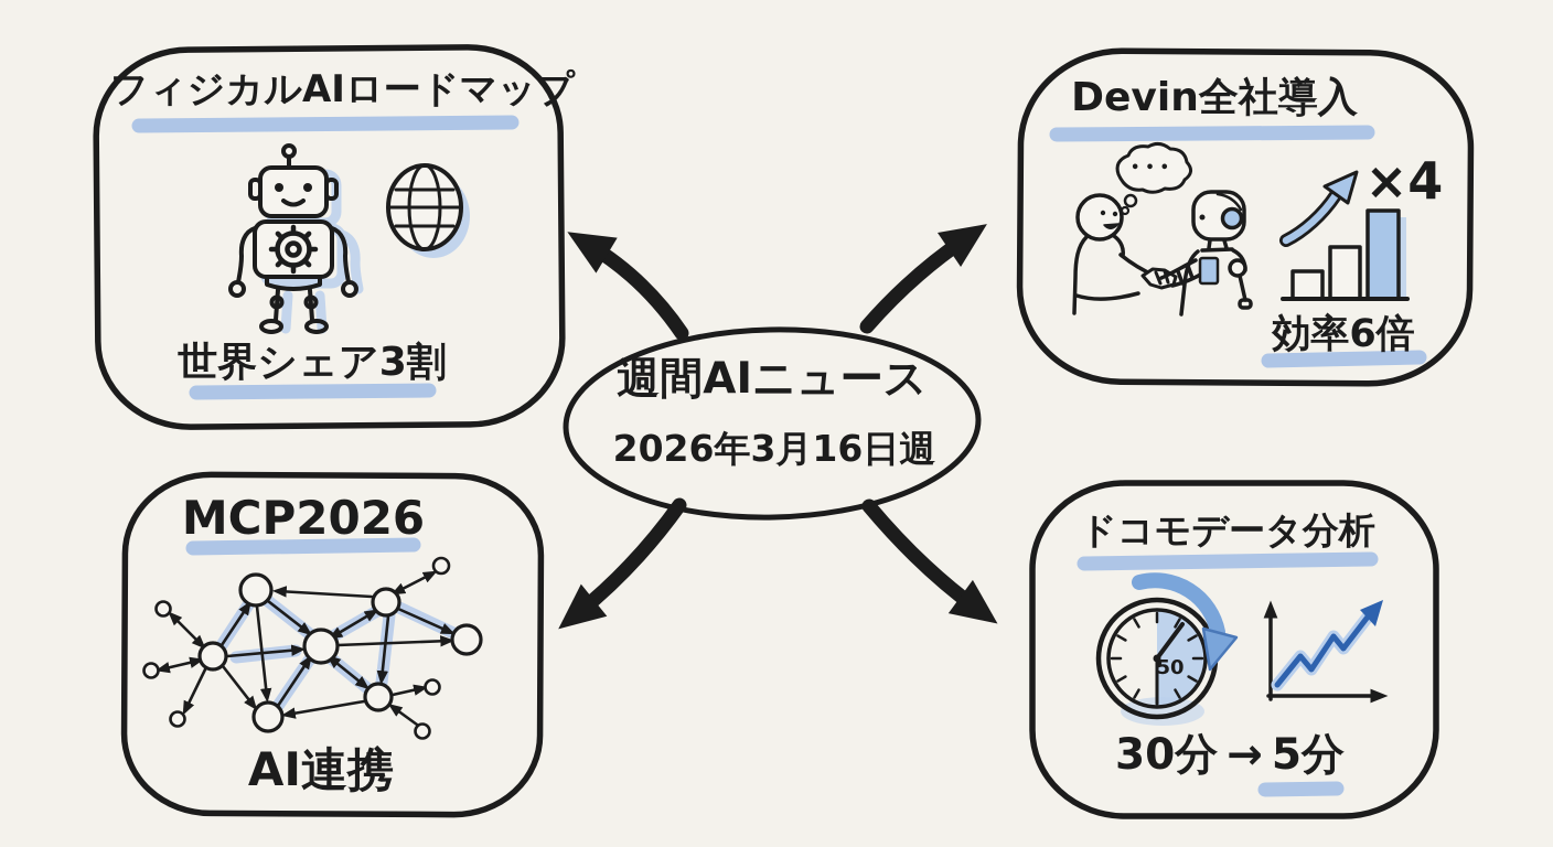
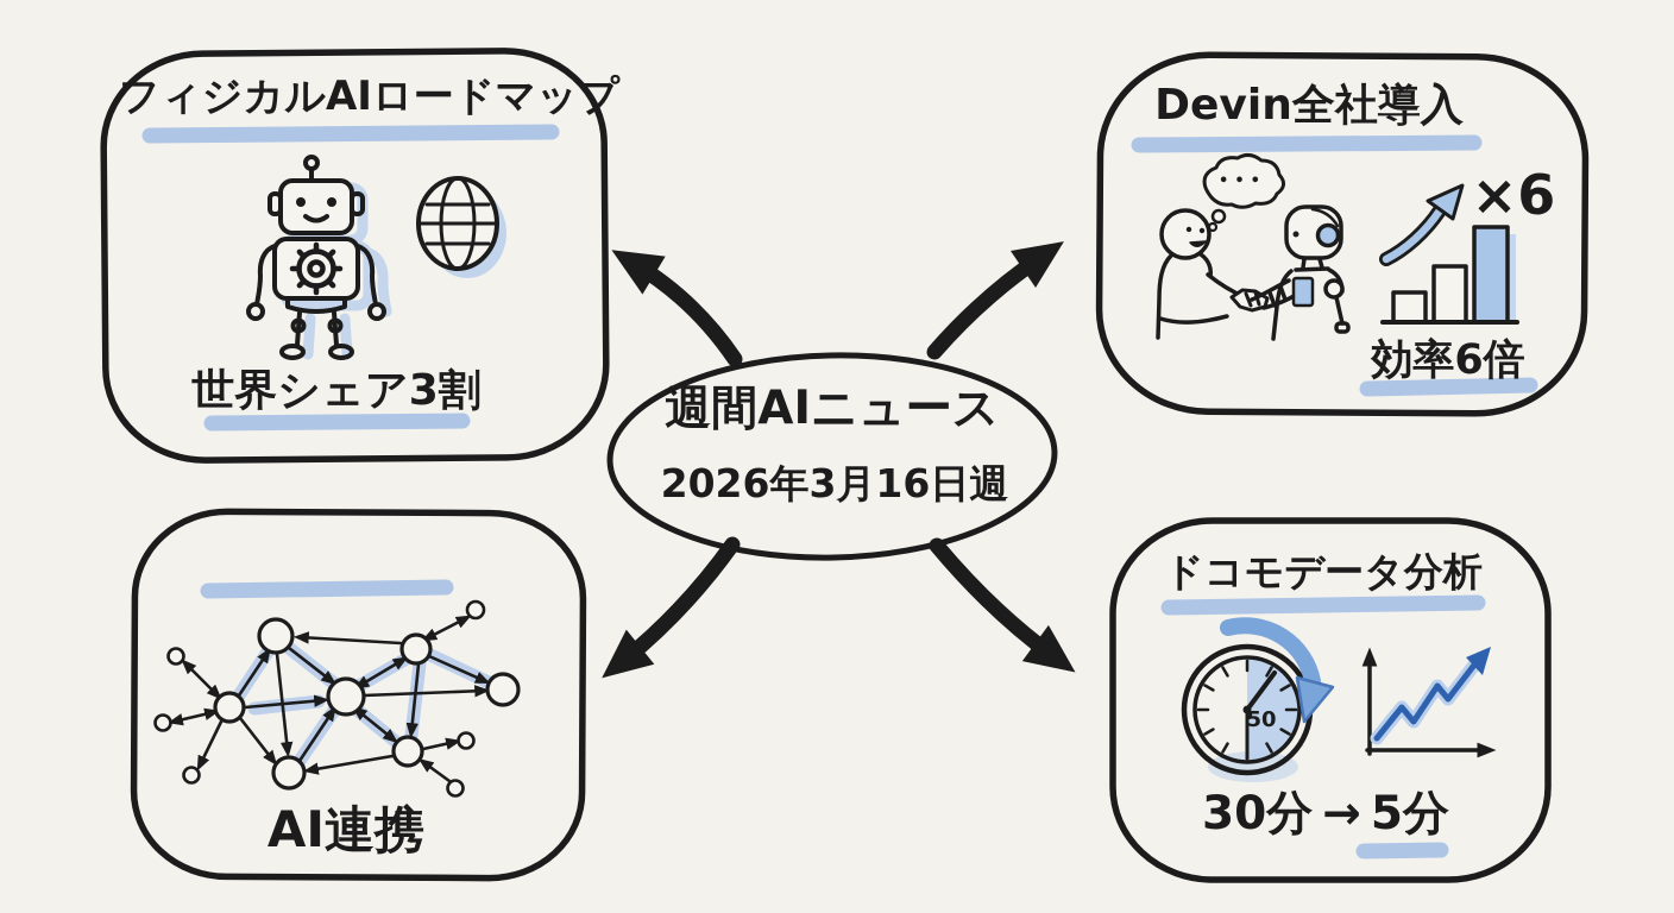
  フィジカルAIロードマップ
  世界シェア3割
  Devin全社導入
  •••
- ×4
+ ×6
  効率6倍
  週間AIニュース
  2026年3月16日週
- MCP2026
  AI連携
  ドコモデータ分析
  50
  30分
  →
  5分
